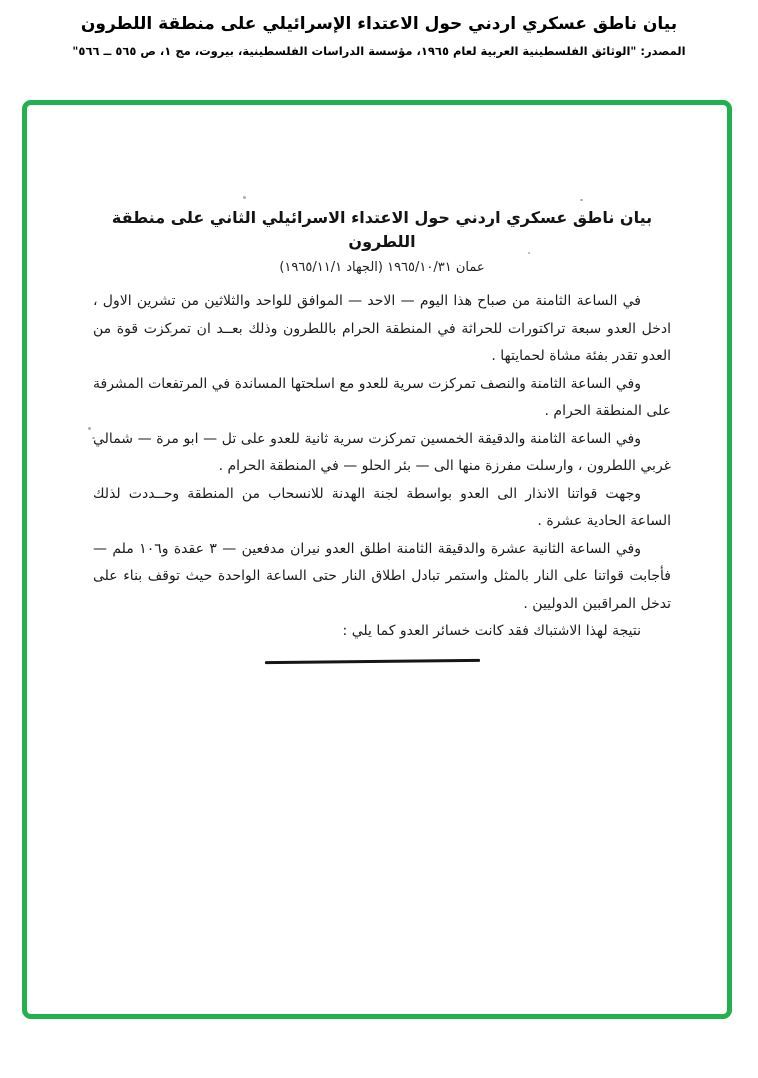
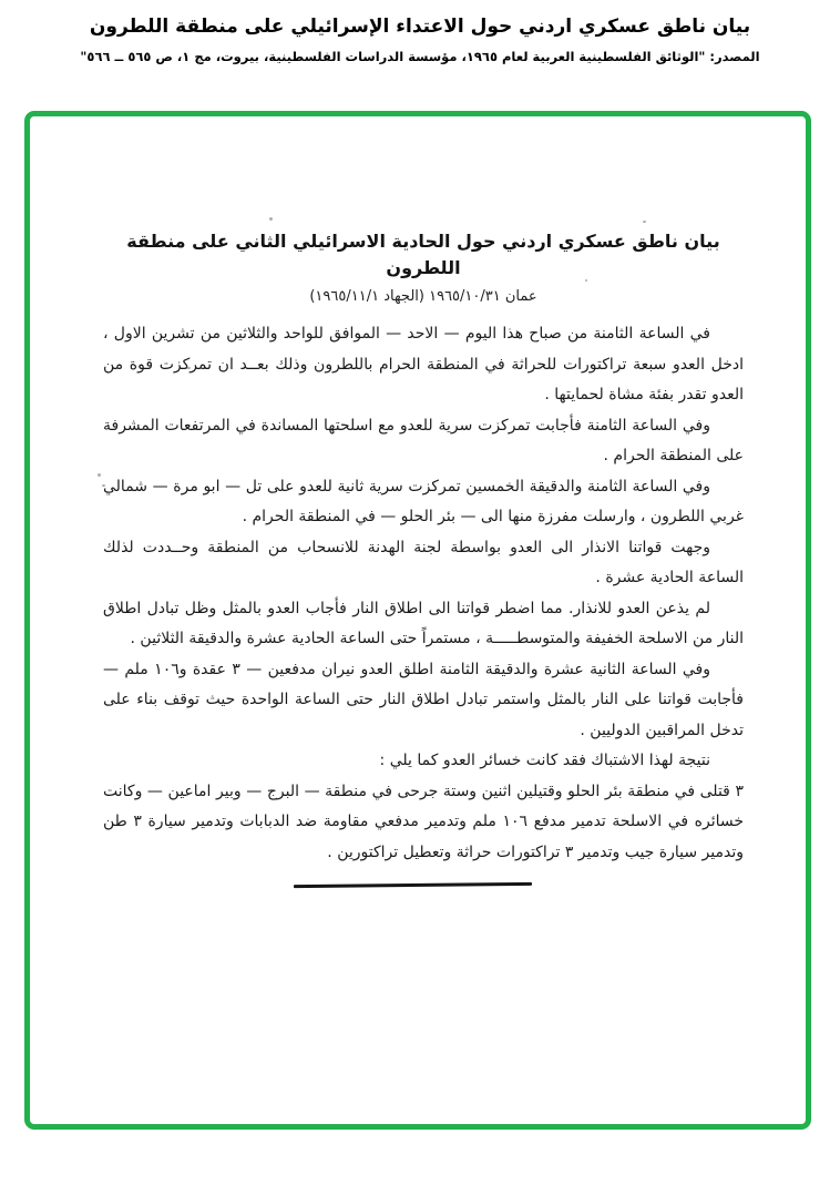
  بيان ناطق عسكري اردني حول الاعتداء الإسرائيلي على منطقة اللطرون
  المصدر: "الوثائق الفلسطينية العربية لعام ١٩٦٥، مؤسسة الدراسات الفلسطينية، بيروت، مج ١، ص ٥٦٥ ــ ٥٦٦"
- بيان ناطق عسكري اردني حول الاعتداء الاسرائيلي الثاني على منطقة اللطرون
+ بيان ناطق عسكري اردني حول الحادية الاسرائيلي الثاني على منطقة اللطرون
  عمان ١٩٦٥/١٠/٣١ (الجهاد ١٩٦٥/١١/١)
  في الساعة الثامنة من صباح هذا اليوم — الاحد — الموافق للواحد والثلاثين من تشرين الاول ، ادخل العدو سبعة تراكتورات للحراثة في المنطقة الحرام باللطرون وذلك بعــد ان تمركزت قوة من العدو تقدر بفئة مشاة لحمايتها .
- وفي الساعة الثامنة والنصف تمركزت سرية للعدو مع اسلحتها المساندة في المرتفعات المشرفة على المنطقة الحرام .
+ وفي الساعة الثامنة فأجابت تمركزت سرية للعدو مع اسلحتها المساندة في المرتفعات المشرفة على المنطقة الحرام .
  وفي الساعة الثامنة والدقيقة الخمسين تمركزت سرية ثانية للعدو على تل — ابو مرة — شمالي غربي اللطرون ، وارسلت مفرزة منها الى — بئر الحلو — في المنطقة الحرام .
  وجهت قواتنا الانذار الى العدو بواسطة لجنة الهدنة للانسحاب من المنطقة وحــددت لذلك الساعة الحادية عشرة .
+ لم يذعن العدو للانذار. مما اضطر قواتنا الى اطلاق النار فأجاب العدو بالمثل وظل تبادل اطلاق النار من الاسلحة الخفيفة والمتوسطـــــة ، مستمراً حتى الساعة الحادية عشرة والدقيقة الثلاثين .
  وفي الساعة الثانية عشرة والدقيقة الثامنة اطلق العدو نيران مدفعين — ٣ عقدة و١٠٦ ملم — فأجابت قواتنا على النار بالمثل واستمر تبادل اطلاق النار حتى الساعة الواحدة حيث توقف بناء على تدخل المراقبين الدوليين .
  نتيجة لهذا الاشتباك فقد كانت خسائر العدو كما يلي :
+ ٣ قتلى في منطقة بئر الحلو وقتيلين اثنين وستة جرحى في منطقة — البرج — وبير اماعين — وكانت خسائره في الاسلحة تدمير مدفع ١٠٦ ملم وتدمير مدفعي مقاومة ضد الدبابات وتدمير سيارة ٣ طن وتدمير سيارة جيب وتدمير ٣ تراكتورات حراثة وتعطيل تراكتورين .
